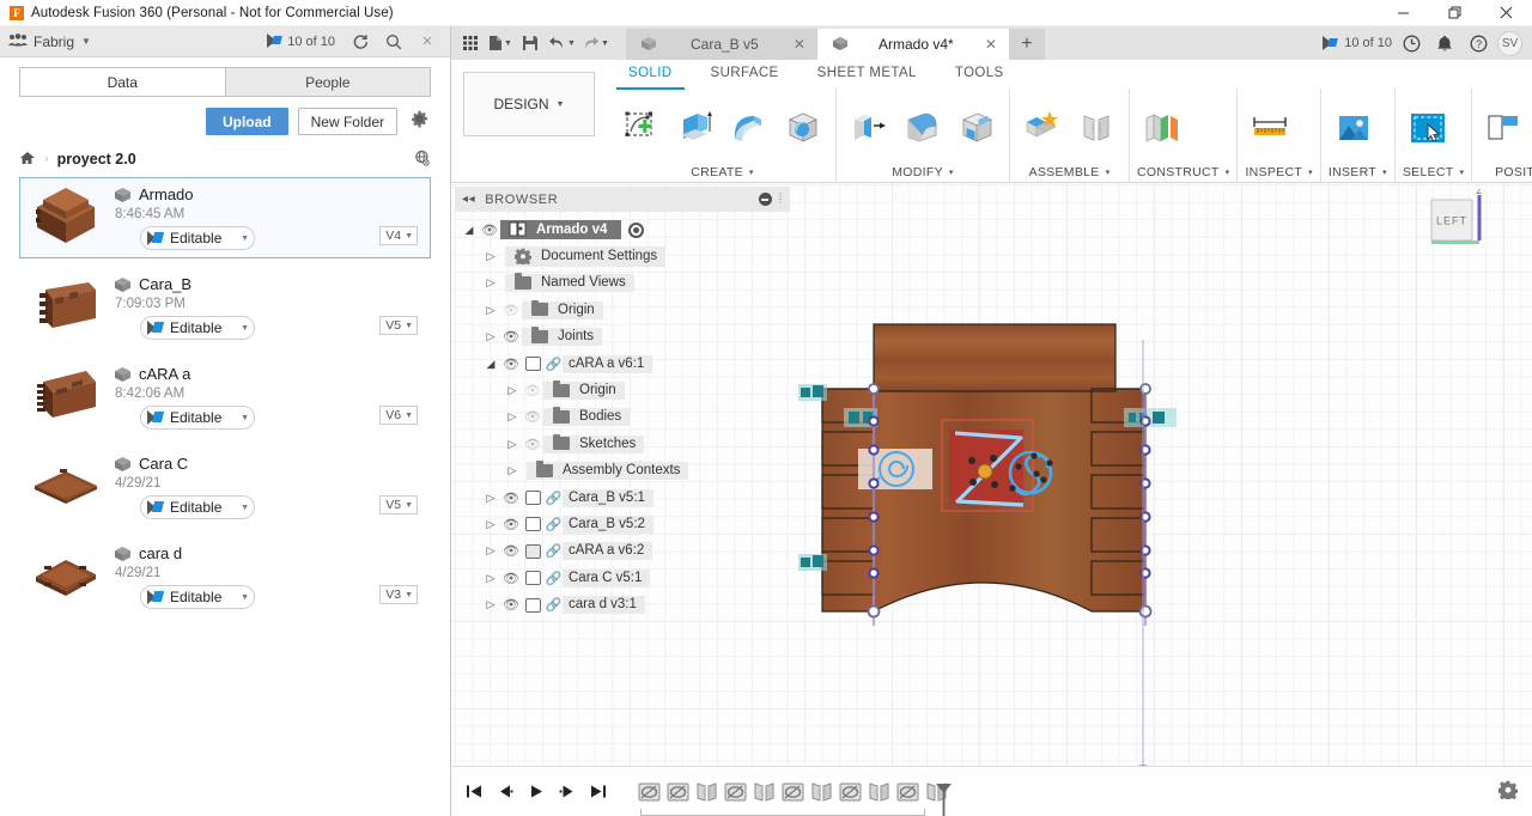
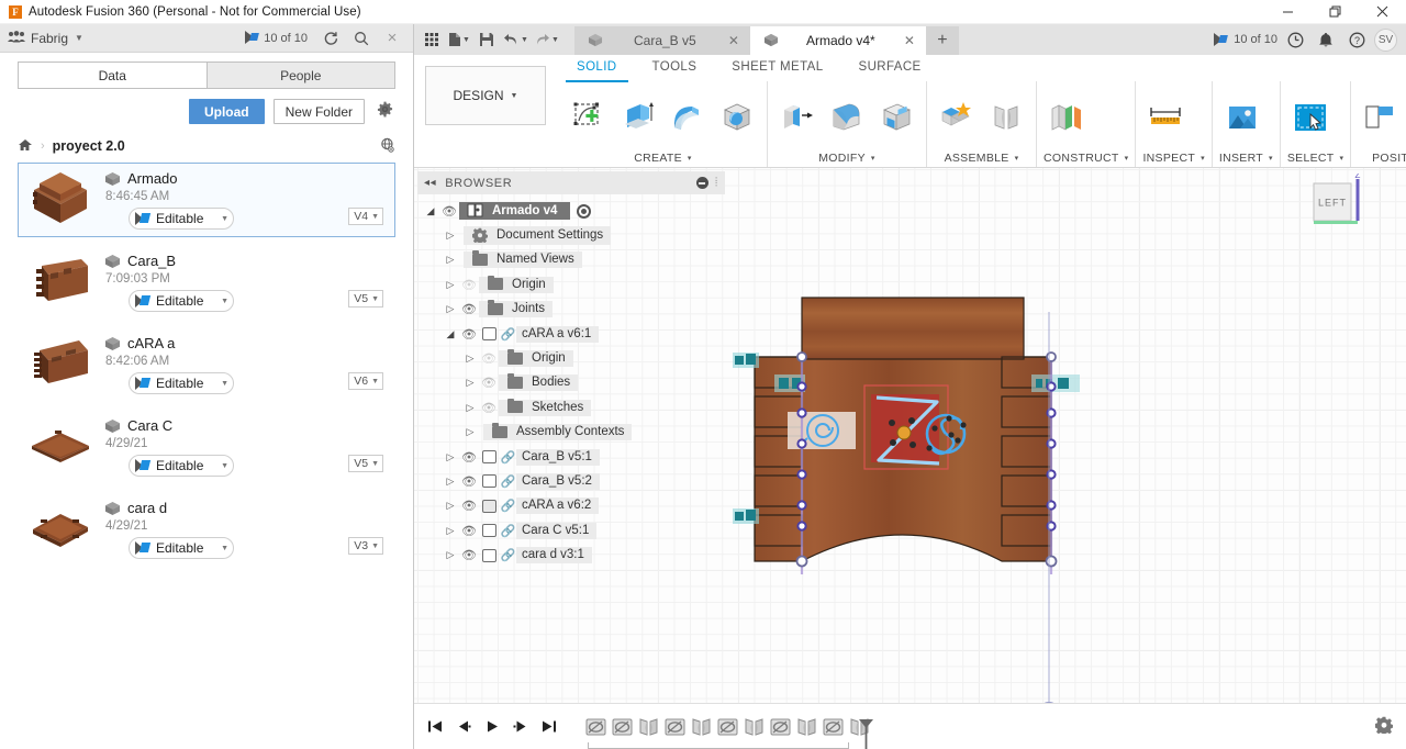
  F
  Autodesk Fusion 360 (Personal - Not for Commercial Use)
  Fabrig
  ▼
  10 of 10
  ×
  Data
  People
  Upload
  New Folder
  ›
  proyect 2.0
  Armado
  8:46:45 AM
  Editable
  V4
  Cara_B
  7:09:03 PM
  Editable
  V5
  cARA a
  8:42:06 AM
  Editable
  V6
  Cara C
  4/29/21
  Editable
  V5
  cara d
  4/29/21
  Editable
  V3
  Cara_B v5
  ✕
  Armado v4*
  ✕
  +
  10 of 10
  ?
  SV
  DESIGN
  SOLID
- SURFACE
+ TOOLS
  SHEET METAL
- TOOLS
+ SURFACE
  CREATE
  MODIFY
  ASSEMBLE
  CONSTRUCT
  INSPECT
  INSERT
  SELECT
  ◂◂
  BROWSER
  ⦙
  ◢
  👁
  Armado v4
  ▷
  Document Settings
  ▷
  Named Views
  ▷
  👁
  Origin
  ▷
  👁
  Joints
  ◢
  👁
  🔗
  cARA a v6:1
  ▷
  👁
  Origin
  ▷
  👁
  Bodies
  ▷
  👁
  Sketches
  ▷
  Assembly Contexts
  ▷
  👁
  🔗
  Cara_B v5:1
  ▷
  👁
  🔗
  Cara_B v5:2
  ▷
  👁
  🔗
  cARA a v6:2
  ▷
  👁
  🔗
  Cara C v5:1
  ▷
  👁
  🔗
  cara d v3:1
  LEFT
  Z
